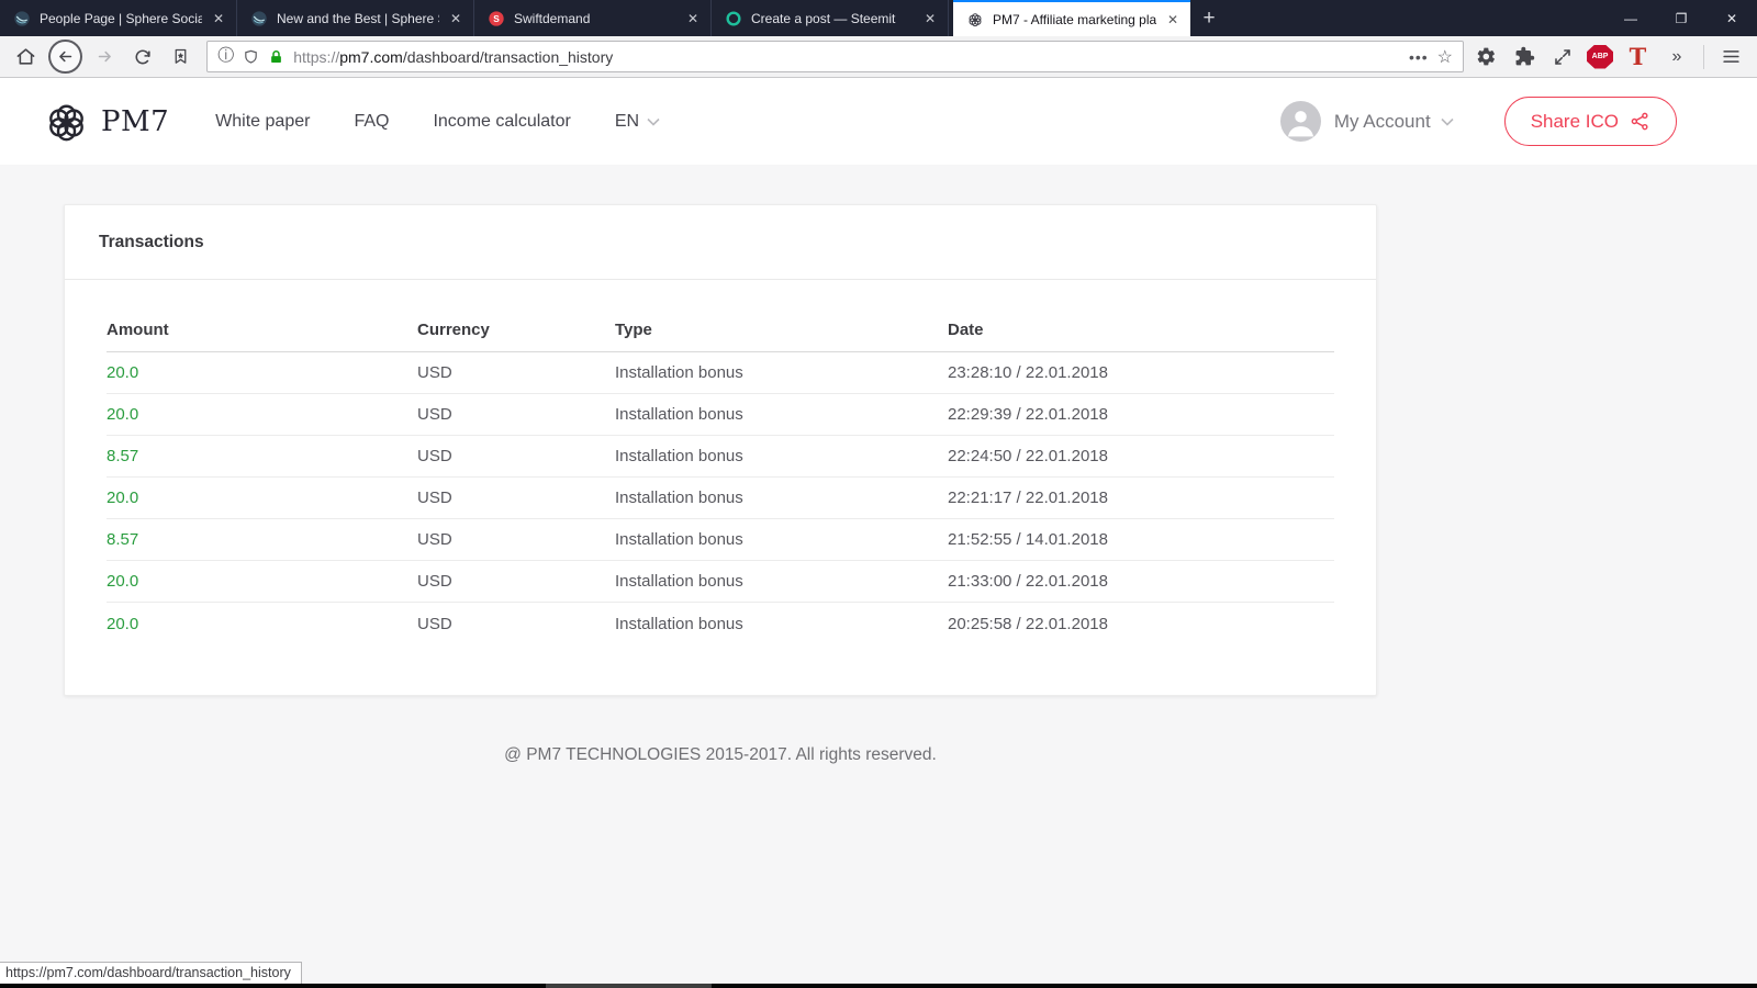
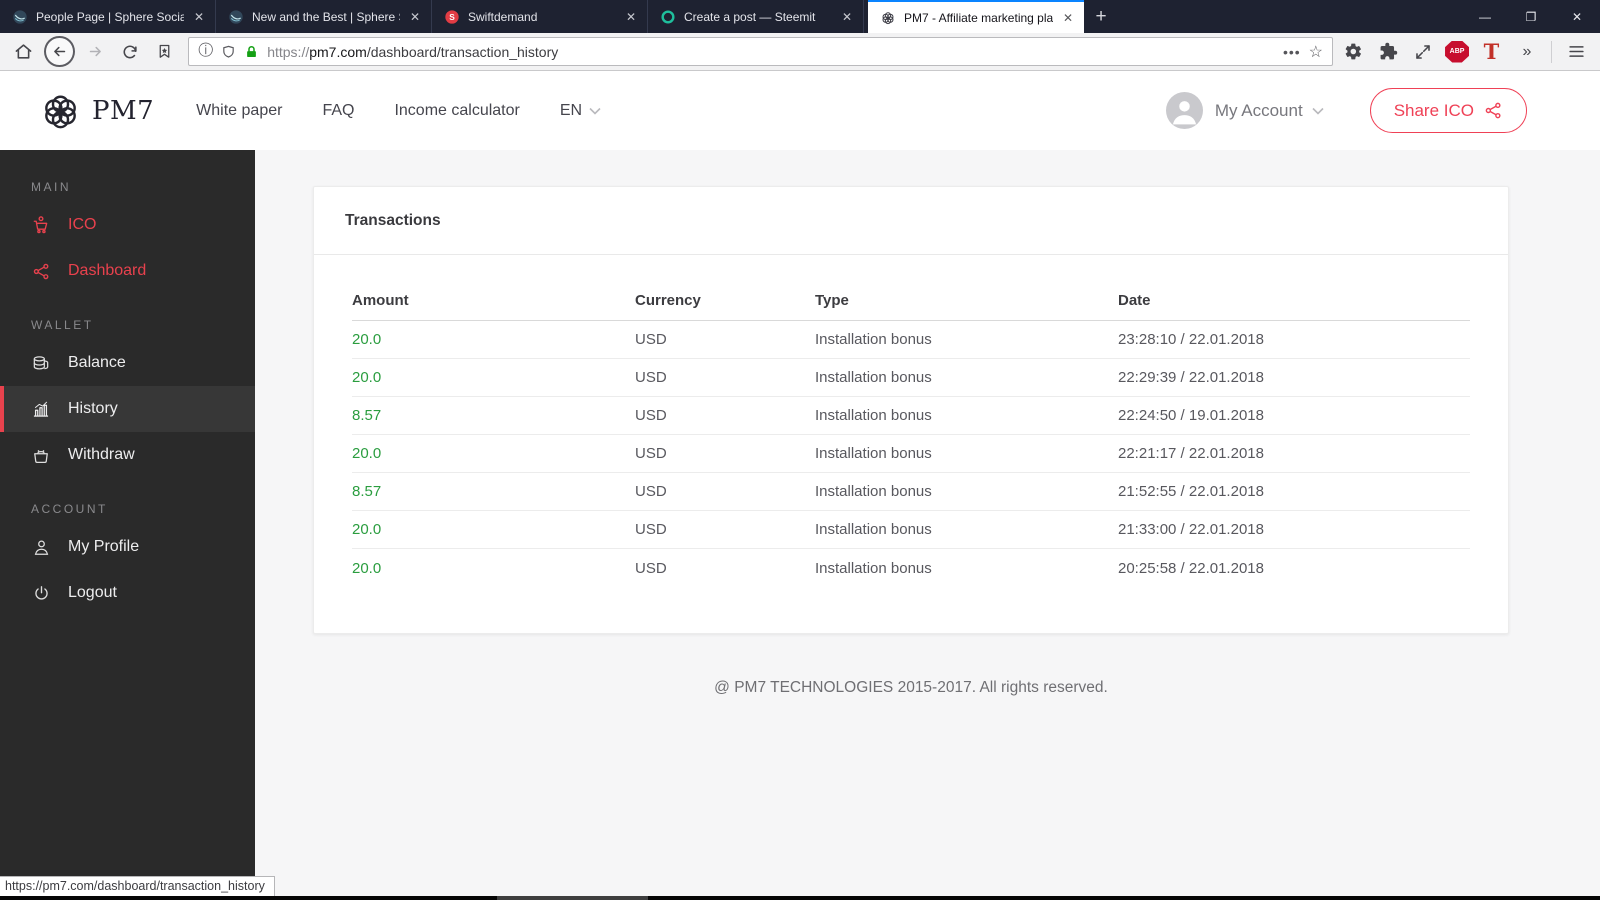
  People Page | Sphere Socia
  ✕
  New and the Best | Sphere
  ✕
  S
  Swiftdemand
  ✕
  Create a post — Steemit
  ✕
  PM7 - Affiliate marketing pla
  ✕
  +
  —
  ❐
  ✕
  ⓘ
  https://pm7.com/dashboard/transaction_history
  •••
  ☆
  T
  »
  PM7
  White paper
  FAQ
  Income calculator
  EN
  My Account
  Share ICO
+ MAIN
+ ICO
+ Dashboard
+ WALLET
+ Balance
+ History
+ Withdraw
+ ACCOUNT
+ My Profile
+ Logout
  Transactions
  Amount
  Currency
  Type
  Date
  20.0
  USD
  Installation bonus
  23:28:10 / 22.01.2018
  20.0
  USD
  Installation bonus
  22:29:39 / 22.01.2018
  8.57
  USD
  Installation bonus
- 22:24:50 / 22.01.2018
+ 22:24:50 / 19.01.2018
  20.0
  USD
  Installation bonus
  22:21:17 / 22.01.2018
  8.57
  USD
  Installation bonus
- 21:52:55 / 14.01.2018
+ 21:52:55 / 22.01.2018
  20.0
  USD
  Installation bonus
  21:33:00 / 22.01.2018
  20.0
  USD
  Installation bonus
  20:25:58 / 22.01.2018
  @ PM7 TECHNOLOGIES 2015-2017. All rights reserved.
  https://pm7.com/dashboard/transaction_history
